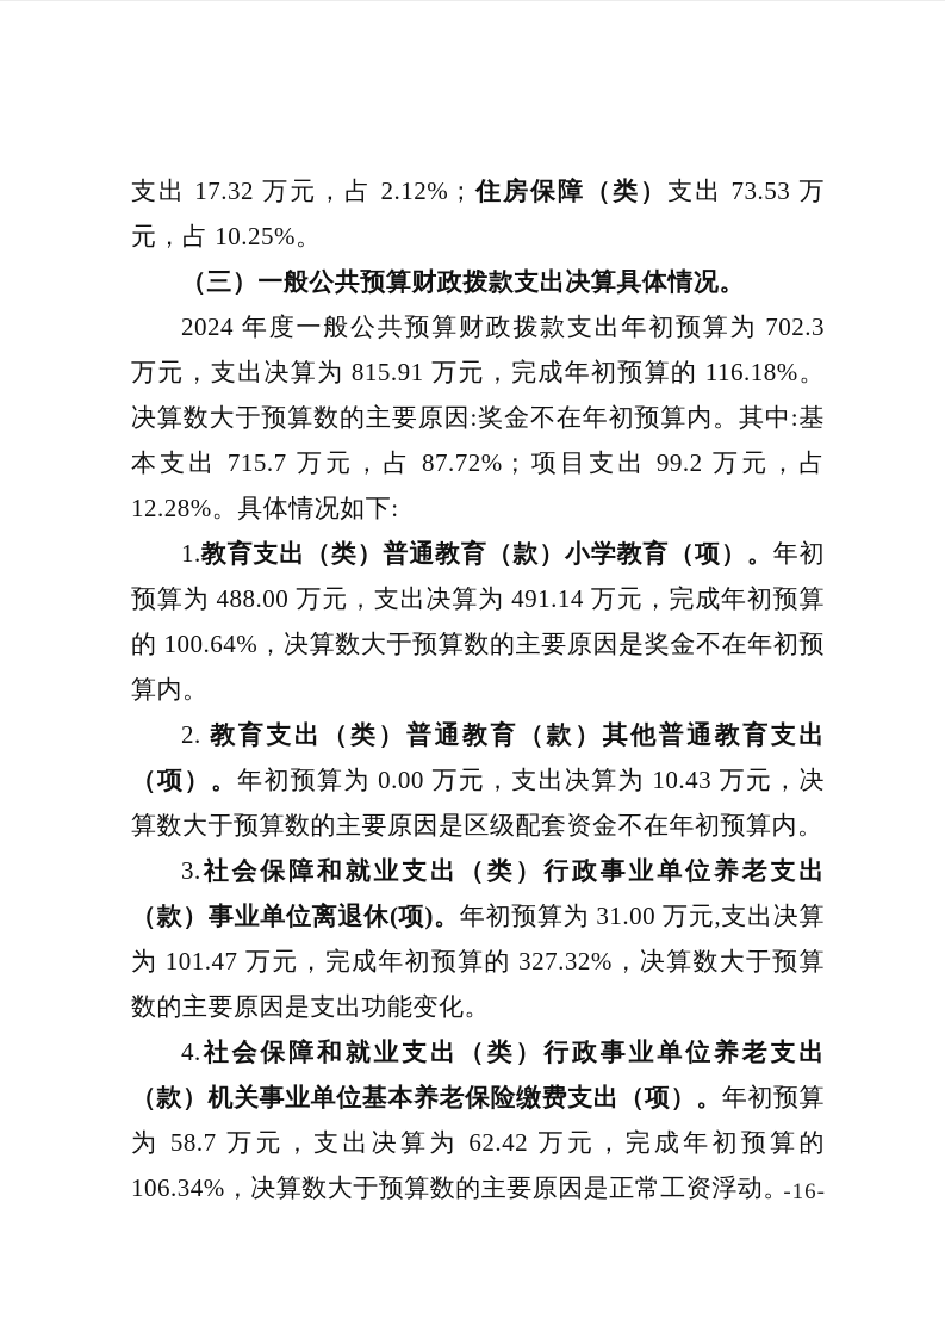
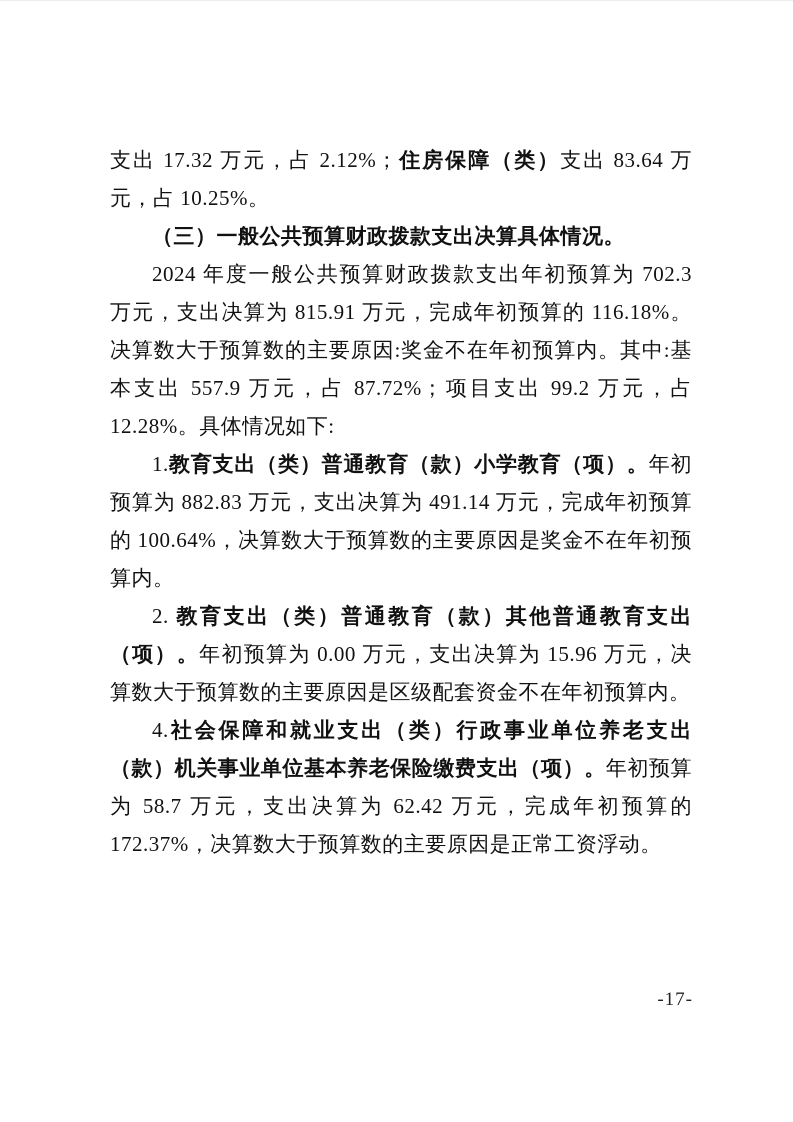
- 支出 17.32 万元，占 2.12%；住房保障（类）支出 73.53 万元，占 10.25%。
+ 支出 17.32 万元，占 2.12%；住房保障（类）支出 83.64 万元，占 10.25%。
  （三）一般公共预算财政拨款支出决算具体情况。
- 2024 年度一般公共预算财政拨款支出年初预算为 702.3 万元，支出决算为 815.91 万元，完成年初预算的 116.18%。决算数大于预算数的主要原因:奖金不在年初预算内。其中:基本支出 715.7 万元，占 87.72%；项目支出 99.2 万元，占 12.28%。具体情况如下:
+ 2024 年度一般公共预算财政拨款支出年初预算为 702.3 万元，支出决算为 815.91 万元，完成年初预算的 116.18%。决算数大于预算数的主要原因:奖金不在年初预算内。其中:基本支出 557.9 万元，占 87.72%；项目支出 99.2 万元，占 12.28%。具体情况如下:
- 1.教育支出（类）普通教育（款）小学教育（项）。年初预算为 488.00 万元，支出决算为 491.14 万元，完成年初预算的 100.64%，决算数大于预算数的主要原因是奖金不在年初预算内。
+ 1.教育支出（类）普通教育（款）小学教育（项）。年初预算为 882.83 万元，支出决算为 491.14 万元，完成年初预算的 100.64%，决算数大于预算数的主要原因是奖金不在年初预算内。
- 2. 教育支出（类）普通教育（款）其他普通教育支出（项）。年初预算为 0.00 万元，支出决算为 10.43 万元，决算数大于预算数的主要原因是区级配套资金不在年初预算内。
+ 2. 教育支出（类）普通教育（款）其他普通教育支出（项）。年初预算为 0.00 万元，支出决算为 15.96 万元，决算数大于预算数的主要原因是区级配套资金不在年初预算内。
- 3.社会保障和就业支出（类）行政事业单位养老支出（款）事业单位离退休(项)。年初预算为 31.00 万元,支出决算为 101.47 万元，完成年初预算的 327.32%，决算数大于预算数的主要原因是支出功能变化。
- 4.社会保障和就业支出（类）行政事业单位养老支出（款）机关事业单位基本养老保险缴费支出（项）。年初预算为 58.7 万元，支出决算为 62.42 万元，完成年初预算的 106.34%，决算数大于预算数的主要原因是正常工资浮动。
+ 4.社会保障和就业支出（类）行政事业单位养老支出（款）机关事业单位基本养老保险缴费支出（项）。年初预算为 58.7 万元，支出决算为 62.42 万元，完成年初预算的 172.37%，决算数大于预算数的主要原因是正常工资浮动。
- -16-
+ -17-
